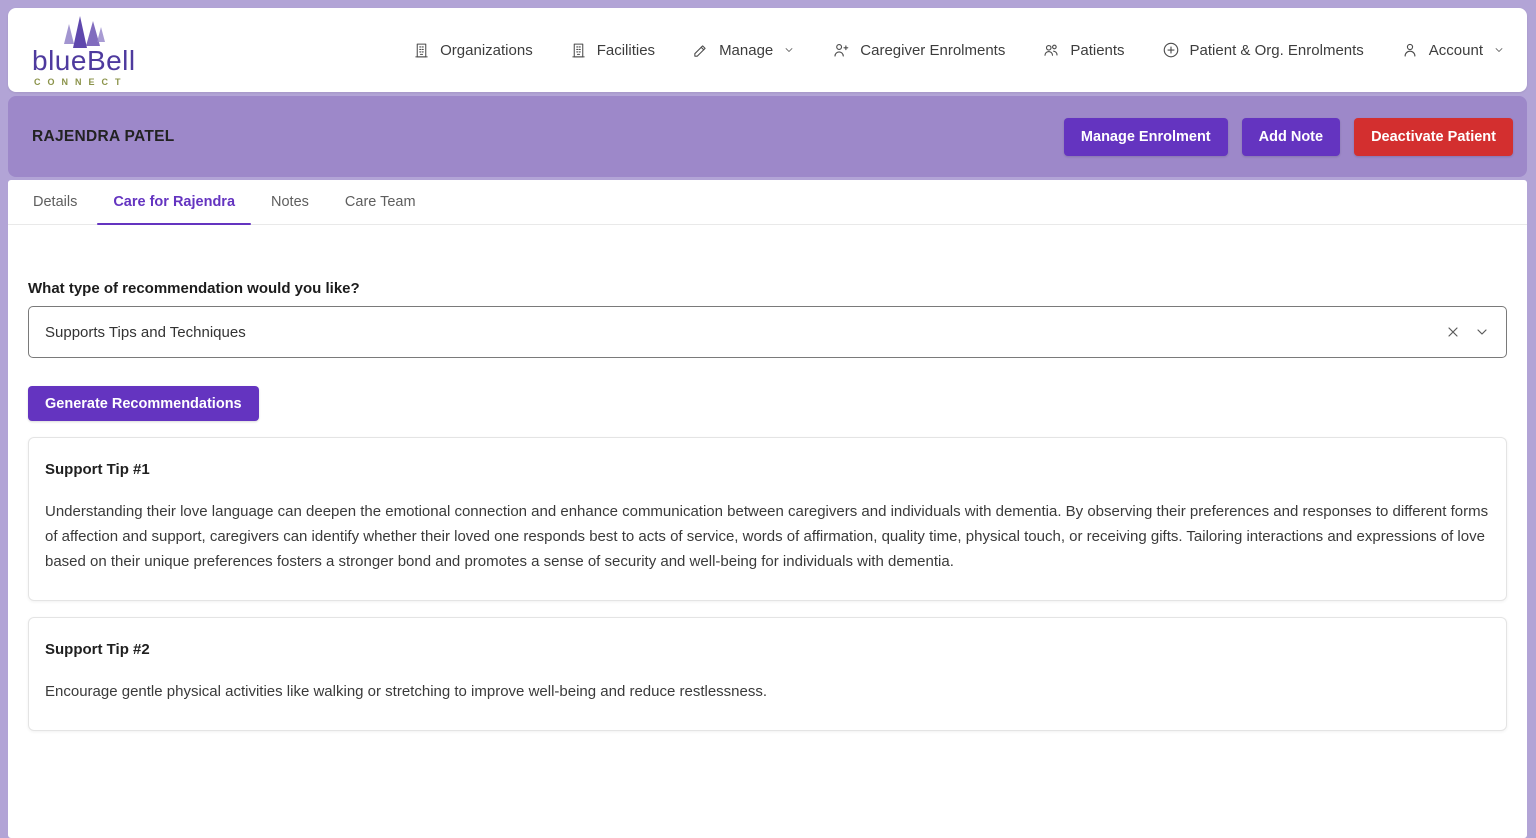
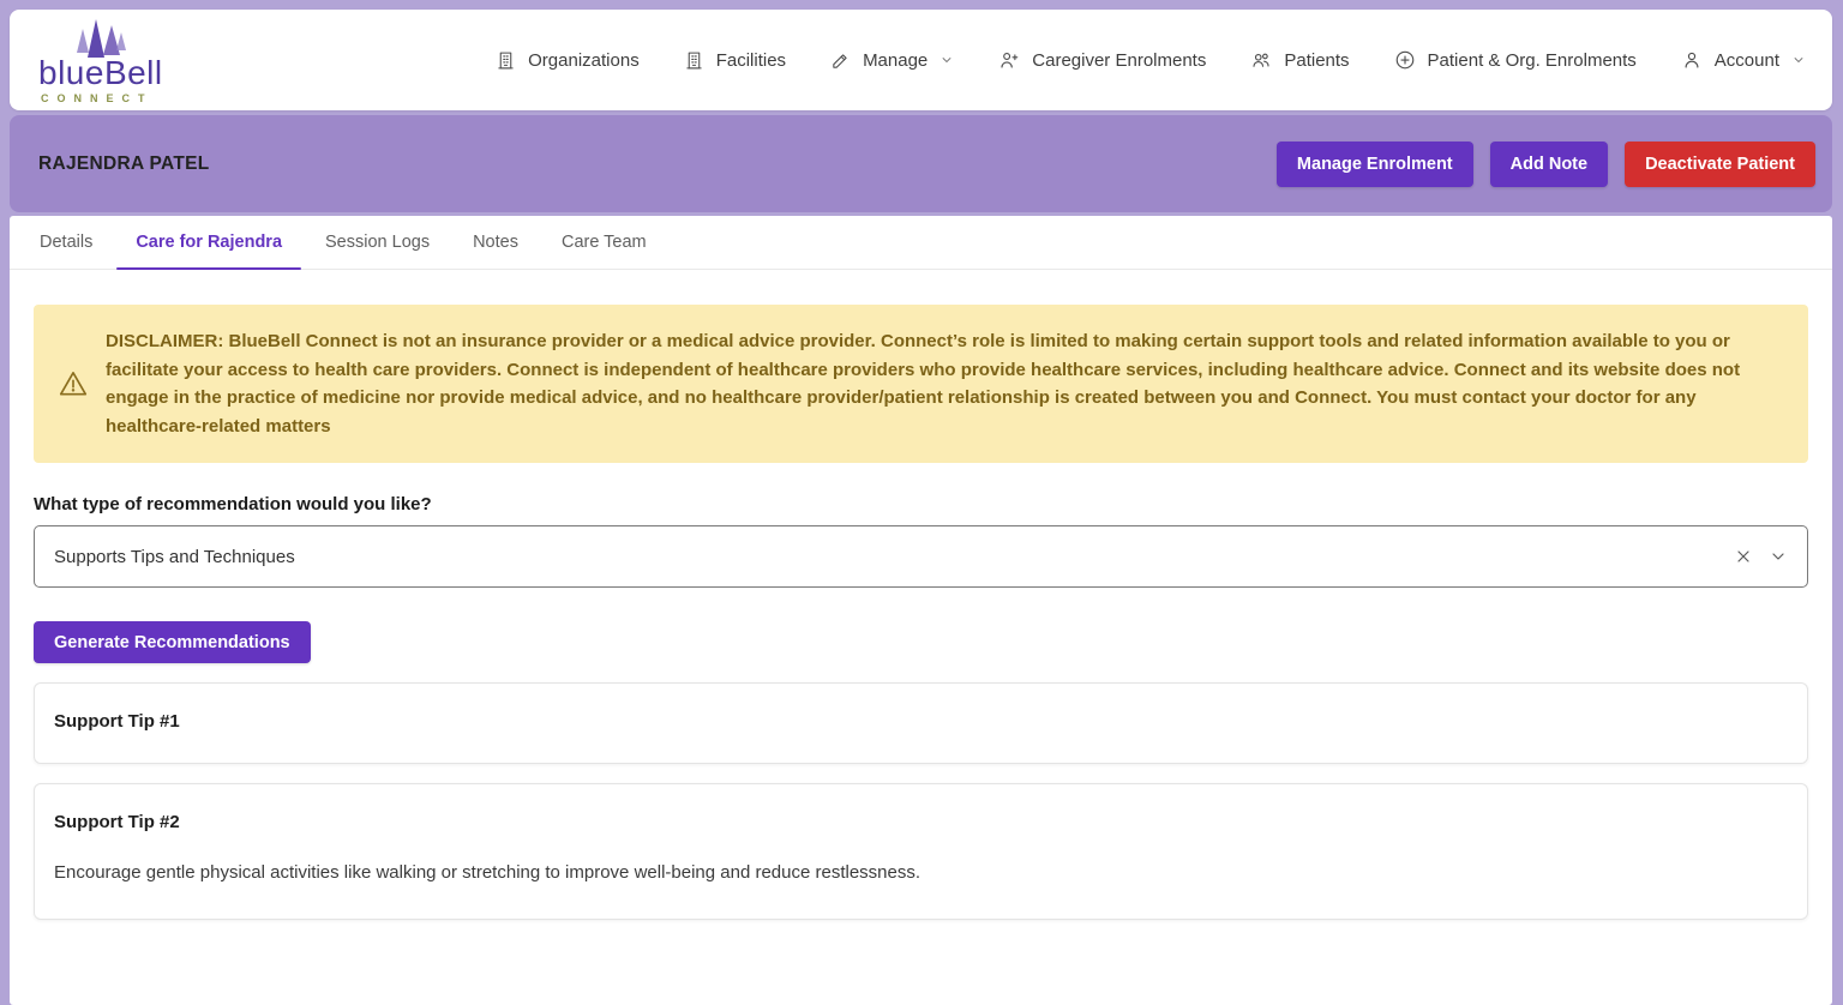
  blueBell
  CONNECT
  Organizations
  Facilities
  Manage
  Caregiver Enrolments
  Patients
  Patient & Org. Enrolments
  Account
  RAJENDRA PATEL
  Manage Enrolment
  Add Note
  Deactivate Patient
  Details
  Care for Rajendra
+ Session Logs
  Notes
  Care Team
+ DISCLAIMER: BlueBell Connect is not an insurance provider or a medical advice provider. Connect’s role is limited to making certain support tools and related information available to you or facilitate your access to health care providers. Connect is independent of healthcare providers who provide healthcare services, including healthcare advice. Connect and its website does not engage in the practice of medicine nor provide medical advice, and no healthcare provider/patient relationship is created between you and Connect. You must contact your doctor for any healthcare-related matters
  What type of recommendation would you like?
  Supports Tips and Techniques
  Generate Recommendations
  Support Tip #1
- Understanding their love language can deepen the emotional connection and enhance communication between caregivers and individuals with dementia. By observing their preferences and responses to different forms of affection and support, caregivers can identify whether their loved one responds best to acts of service, words of affirmation, quality time, physical touch, or receiving gifts. Tailoring interactions and expressions of love based on their unique preferences fosters a stronger bond and promotes a sense of security and well-being for individuals with dementia.
  Support Tip #2
  Encourage gentle physical activities like walking or stretching to improve well-being and reduce restlessness.
